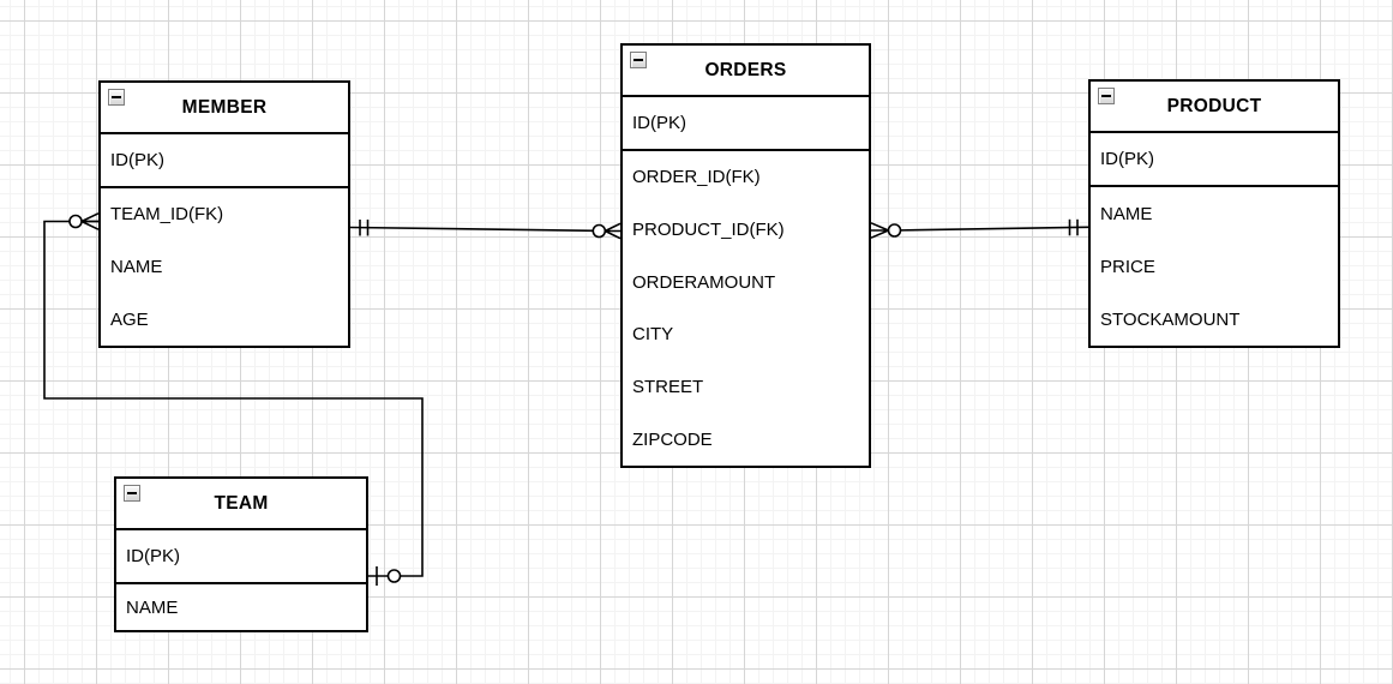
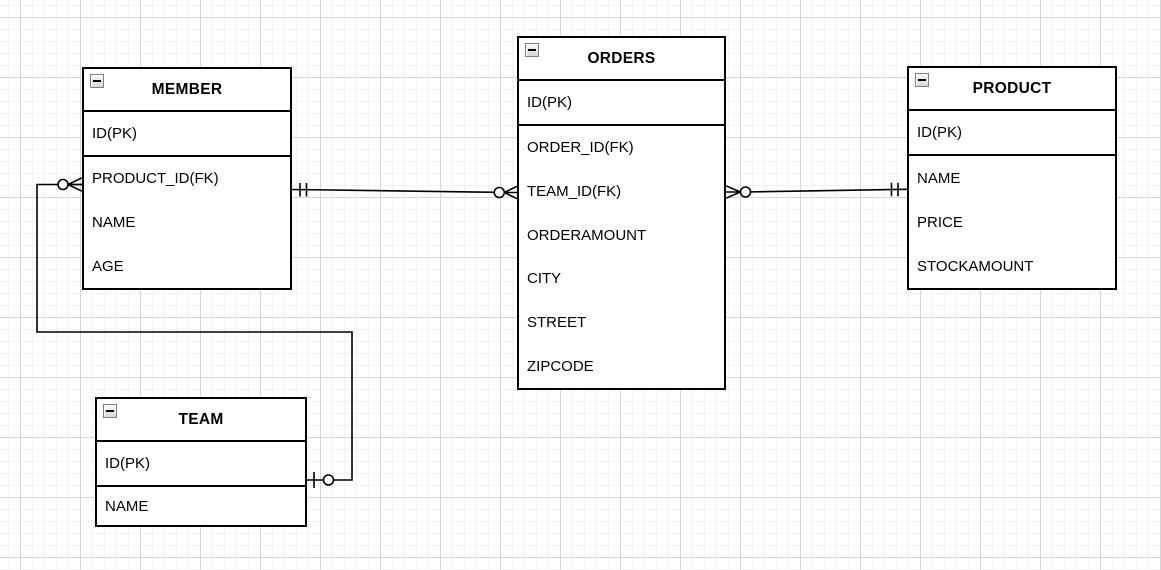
  MEMBER
  ID(PK)
- TEAM_ID(FK)
+ PRODUCT_ID(FK)
  NAME
  AGE
  ORDERS
  ID(PK)
  ORDER_ID(FK)
- PRODUCT_ID(FK)
+ TEAM_ID(FK)
  ORDERAMOUNT
  CITY
  STREET
  ZIPCODE
  PRODUCT
  ID(PK)
  NAME
  PRICE
  STOCKAMOUNT
  TEAM
  ID(PK)
  NAME
